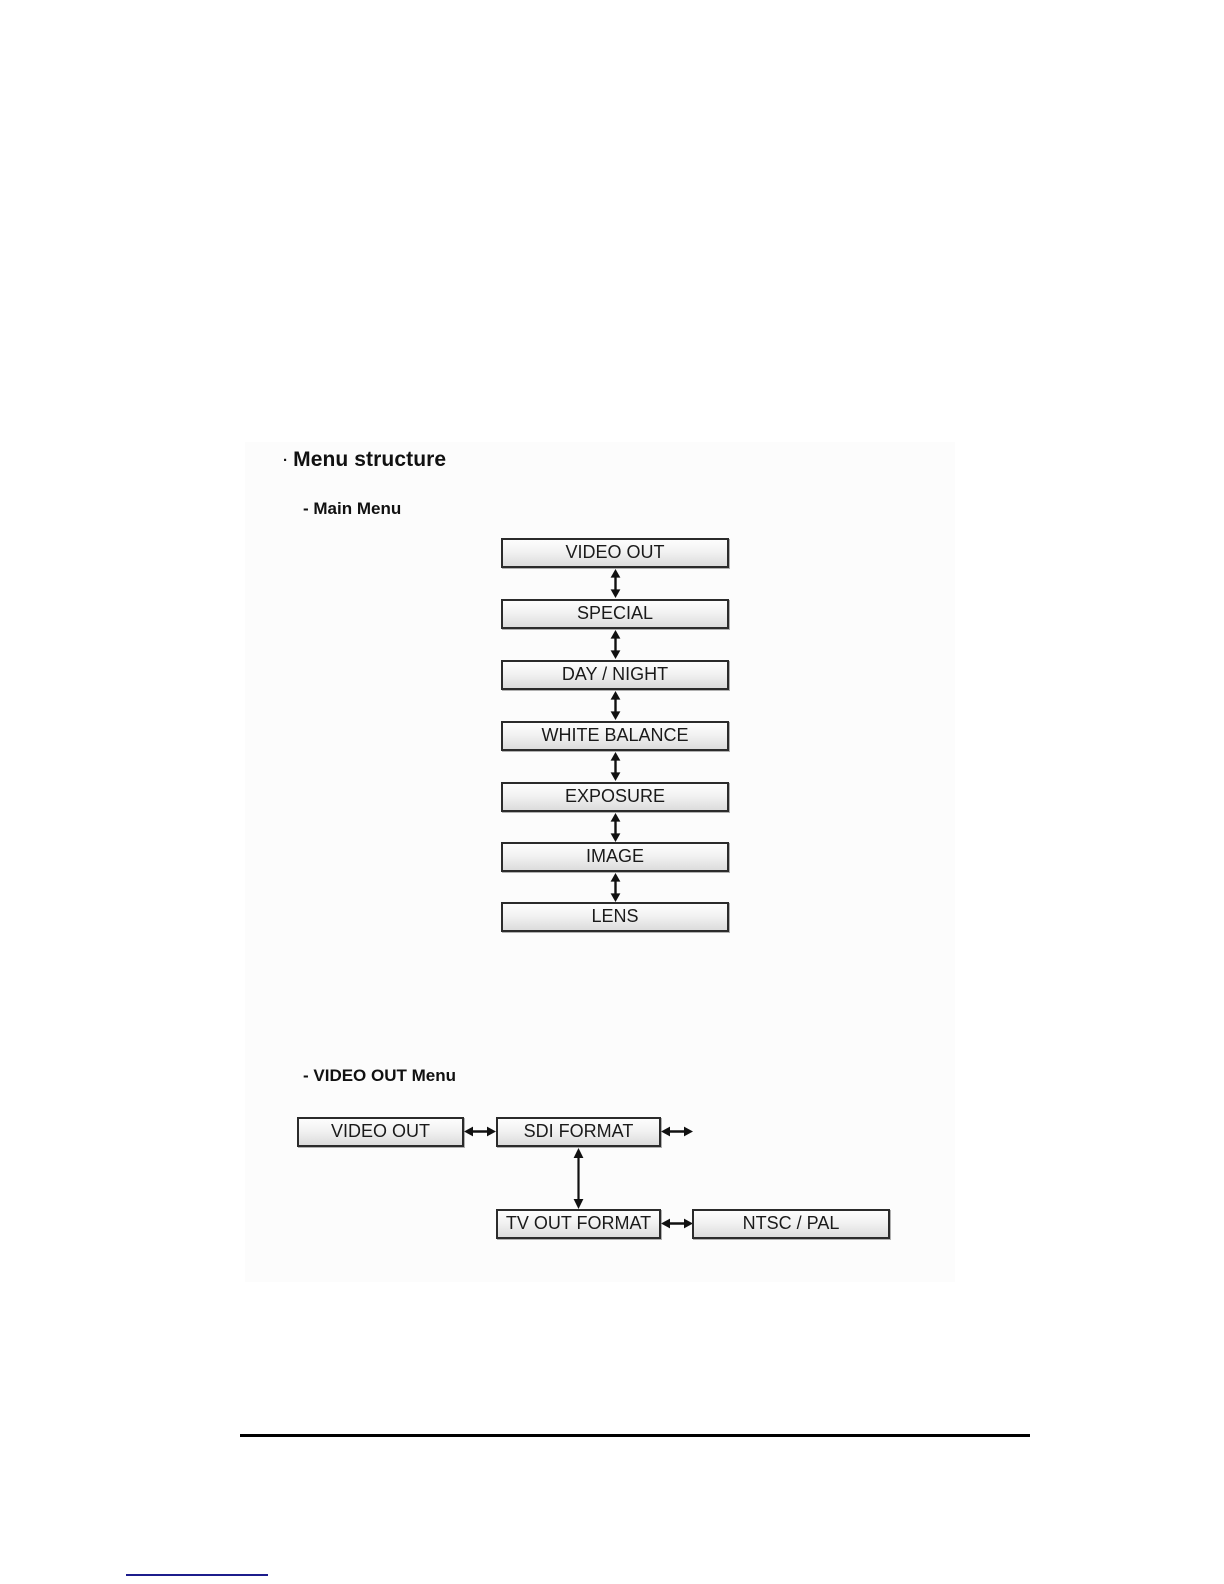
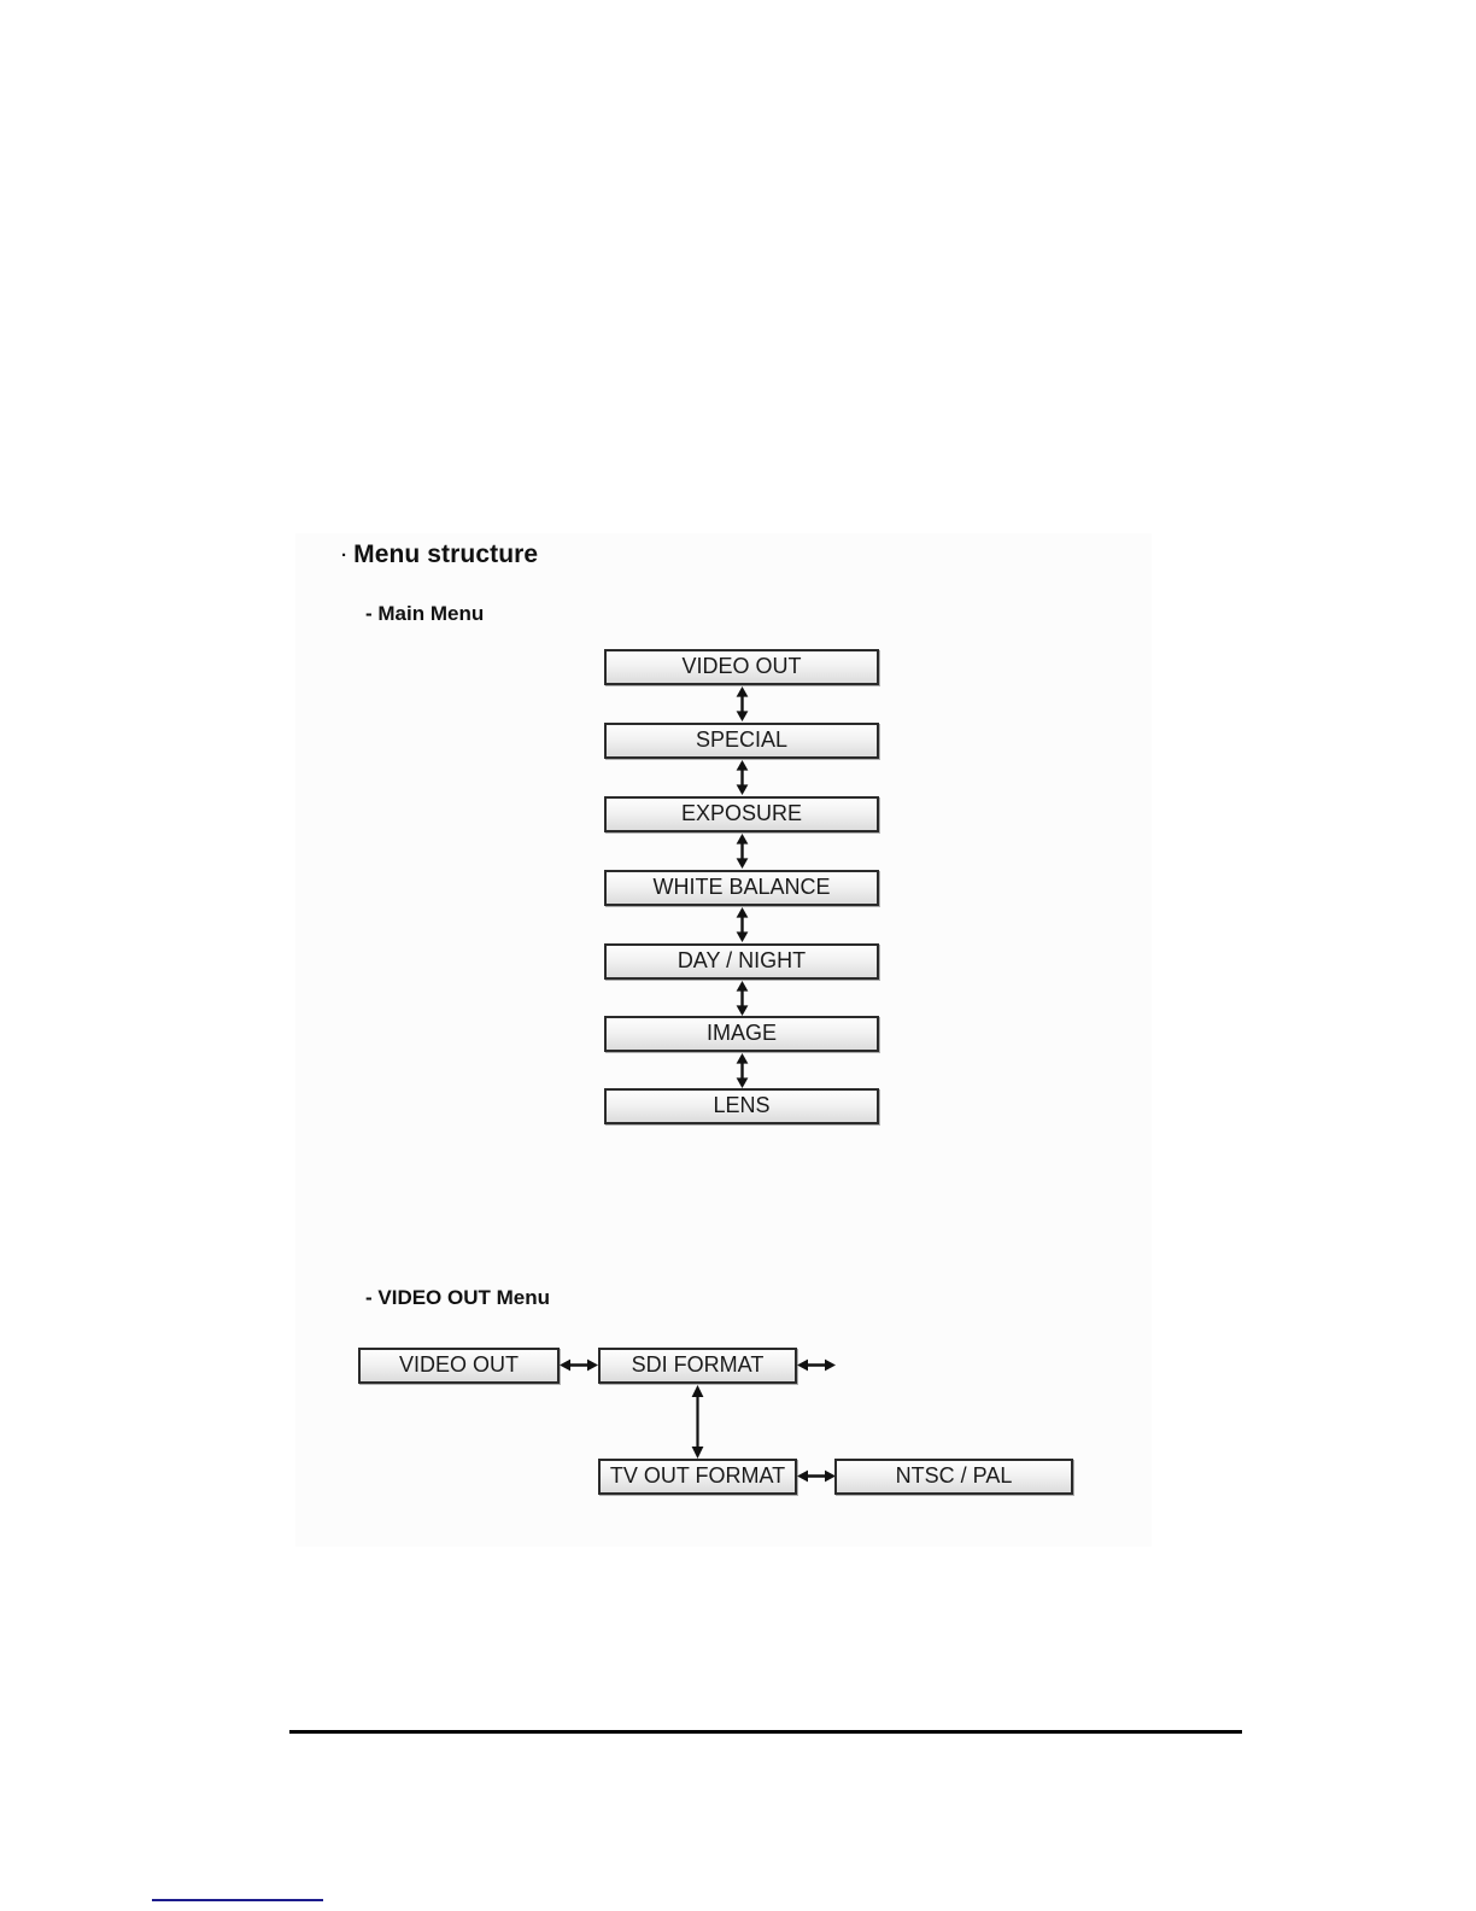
  · Menu structure
  - Main Menu
  - VIDEO OUT Menu
  VIDEO OUT
  SPECIAL
- DAY / NIGHT
+ EXPOSURE
  WHITE BALANCE
- EXPOSURE
+ DAY / NIGHT
  IMAGE
  LENS
  VIDEO OUT
  SDI FORMAT
  TV OUT FORMAT
  NTSC / PAL
